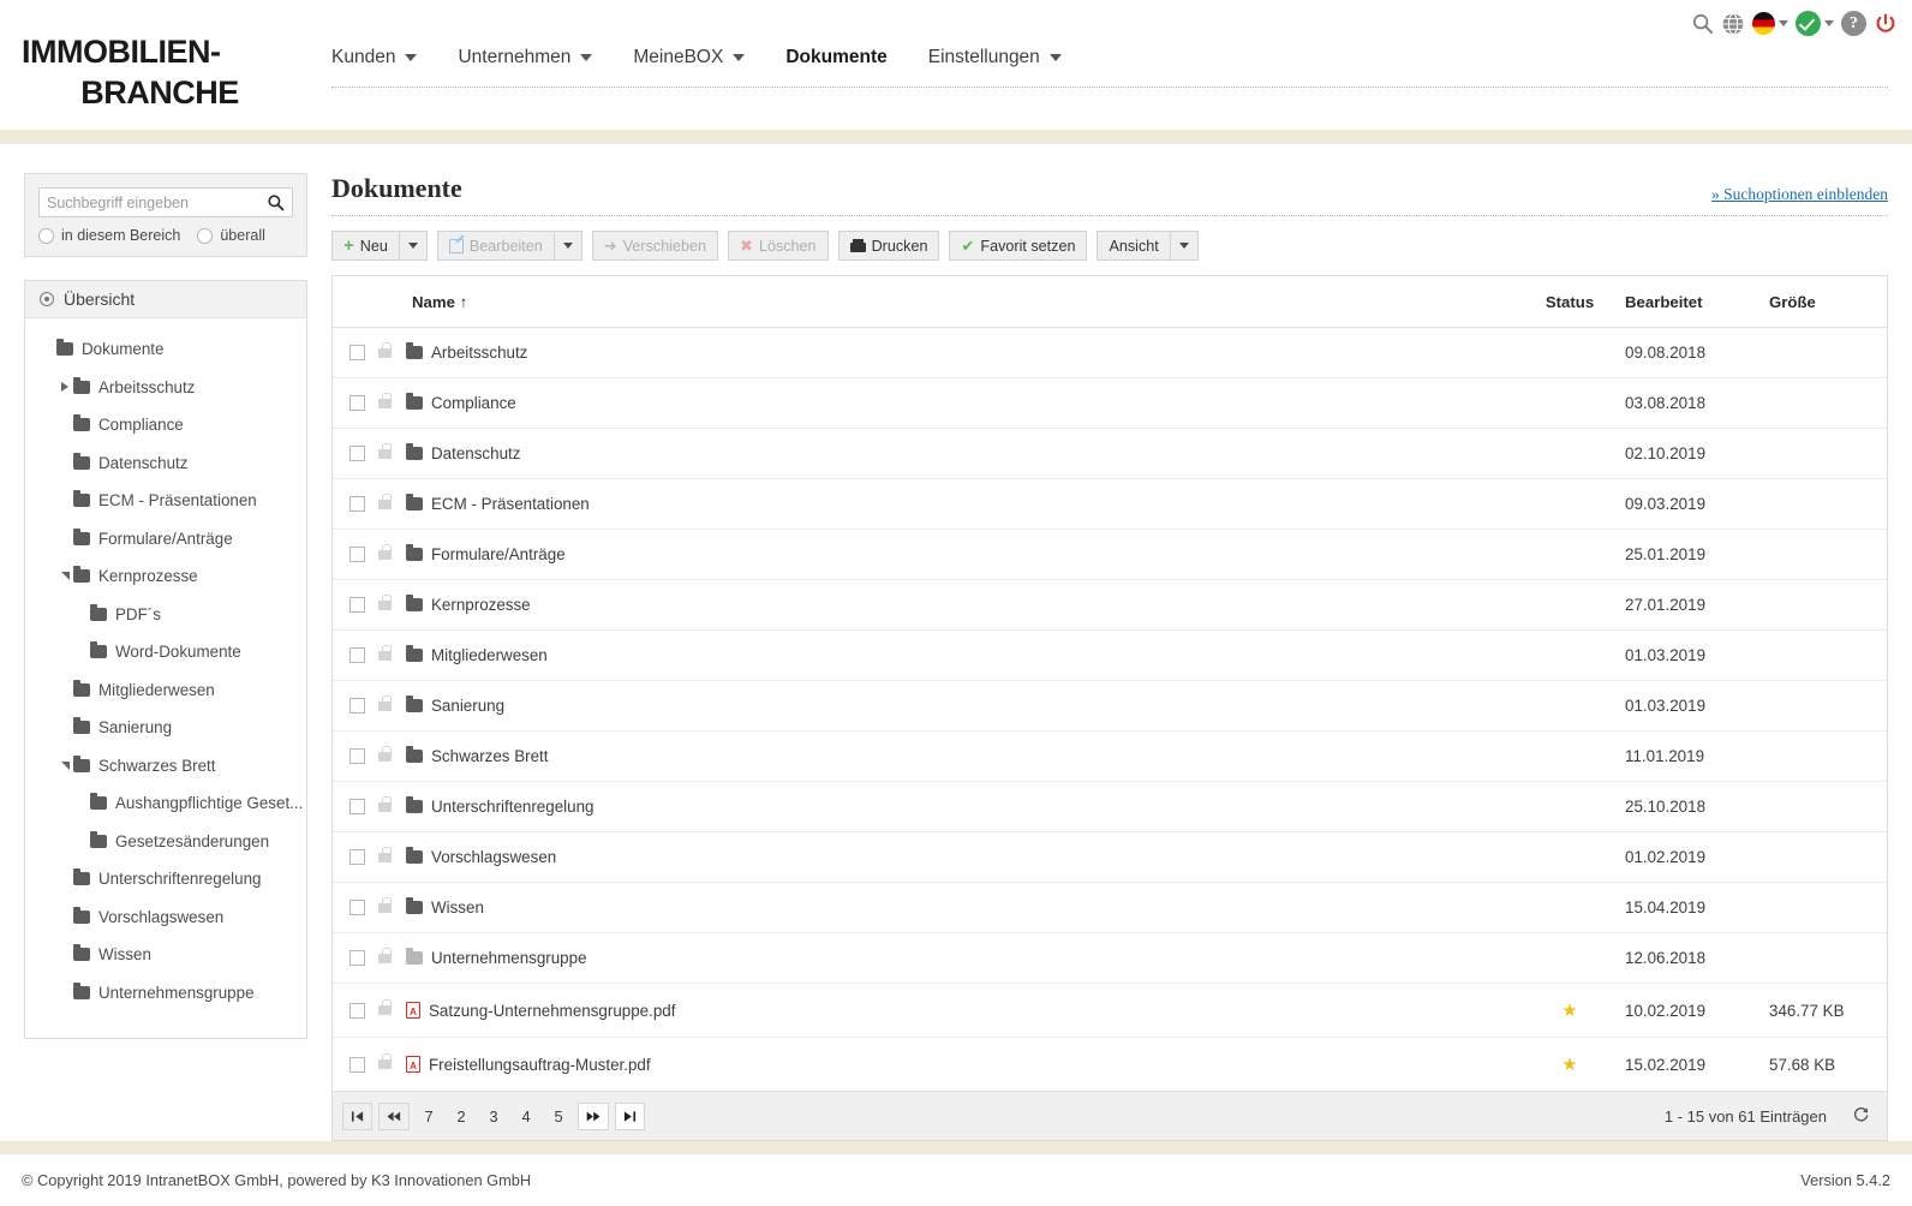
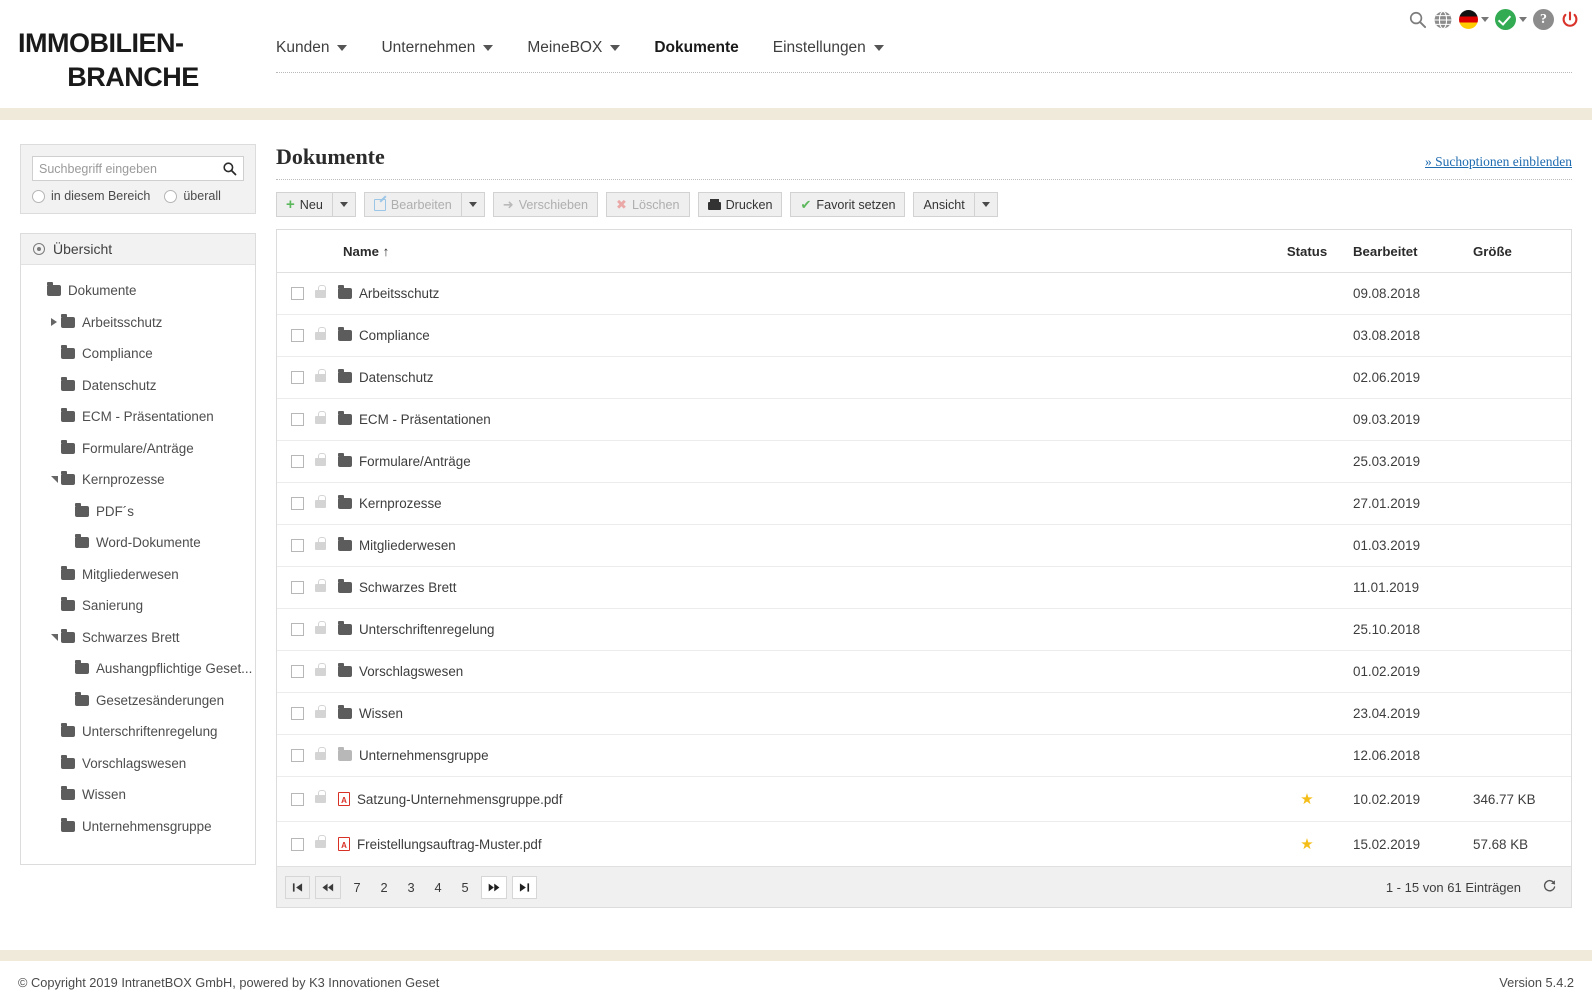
  IMMOBILIEN-
  BRANCHE
  Kunden
  Unternehmen
  MeineBOX
  Dokumente
  Einstellungen
  ?
  Suchbegriff eingeben
  in diesem Bereich
  überall
  Übersicht
  Dokumente
  Arbeitsschutz
  Compliance
  Datenschutz
  ECM - Präsentationen
  Formulare/Anträge
  Kernprozesse
  PDF´s
  Word-Dokumente
  Mitgliederwesen
  Sanierung
  Schwarzes Brett
  Aushangpflichtige Geset...
  Gesetzesänderungen
  Unterschriftenregelung
  Vorschlagswesen
  Wissen
  Unternehmensgruppe
  Dokumente
  » Suchoptionen einblenden
  +
  Neu
  Bearbeiten
  ➜
  Verschieben
  ✖
  Löschen
  Drucken
  ✔
  Favorit setzen
  Ansicht
  Name ↑	Status	Bearbeitet	Größe
  Arbeitsschutz		09.08.2018
  Compliance		03.08.2018
- Datenschutz		02.10.2019
+ Datenschutz		02.06.2019
  ECM - Präsentationen		09.03.2019
- Formulare/Anträge		25.01.2019
+ Formulare/Anträge		25.03.2019
  Kernprozesse		27.01.2019
  Mitgliederwesen		01.03.2019
- Sanierung		01.03.2019
  Schwarzes Brett		11.01.2019
  Unterschriftenregelung		25.10.2018
  Vorschlagswesen		01.02.2019
- Wissen		15.04.2019
+ Wissen		23.04.2019
  Unternehmensgruppe		12.06.2018
  A Satzung-Unternehmensgruppe.pdf	★	10.02.2019	346.77 KB
  A Freistellungsauftrag-Muster.pdf	★	15.02.2019	57.68 KB
  7
  2
  3
  4
  5
  1 - 15 von 61 Einträgen
- © Copyright 2019 IntranetBOX GmbH, powered by K3 Innovationen GmbH
+ © Copyright 2019 IntranetBOX GmbH, powered by K3 Innovationen Geset
  Version 5.4.2
